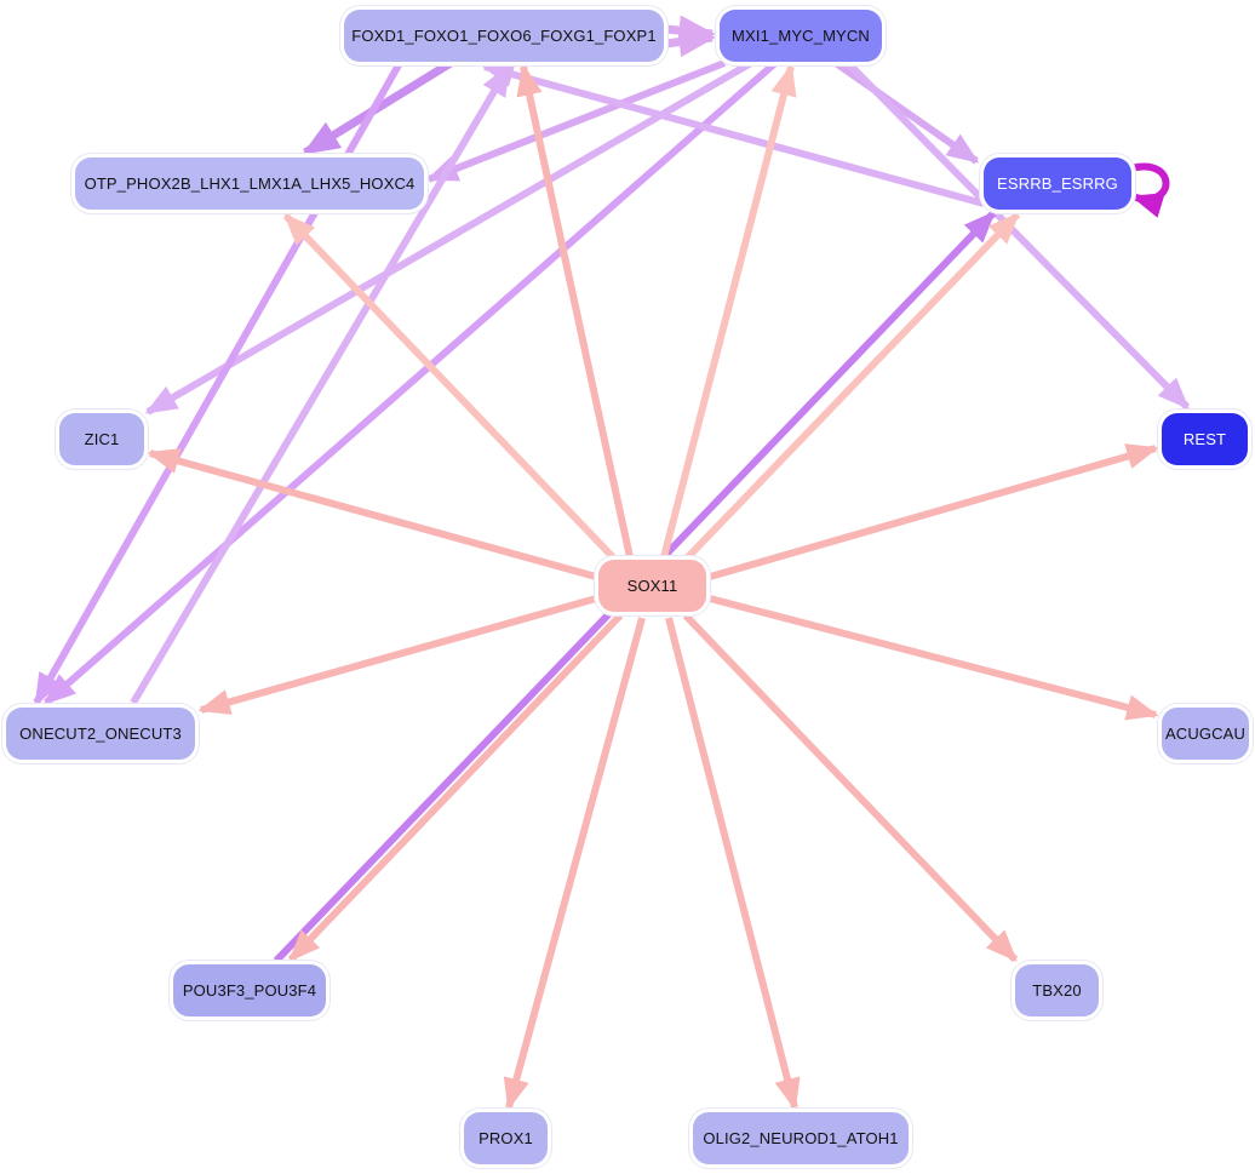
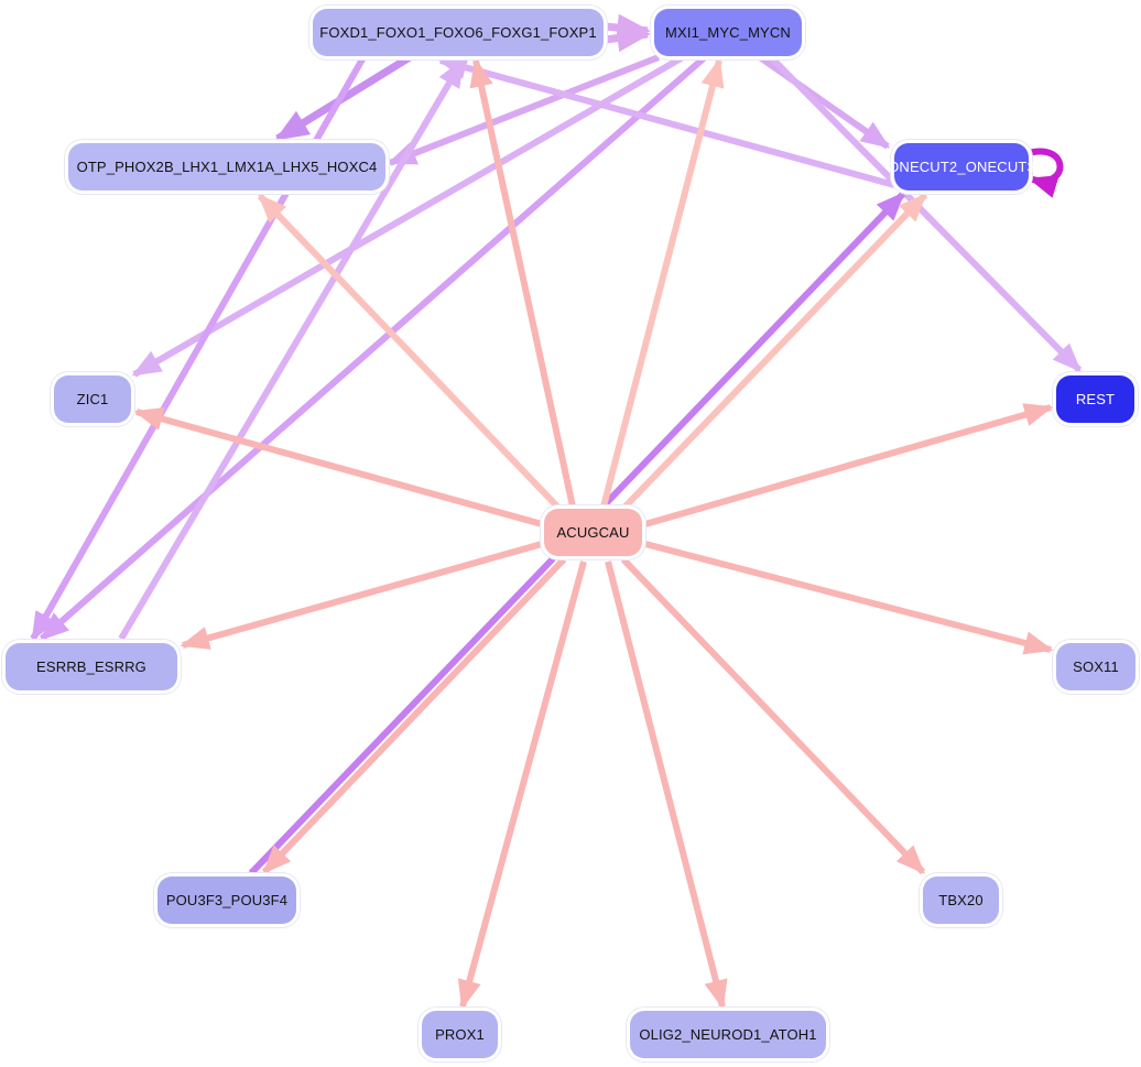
  FOXD1_FOXO1_FOXO6_FOXG1_FOXP1
  MXI1_MYC_MYCN
  OTP_PHOX2B_LHX1_LMX1A_LHX5_HOXC4
- ESRRB_ESRRG
+ ONECUT2_ONECUT3
  ZIC1
  REST
- SOX11
+ ACUGCAU
- ONECUT2_ONECUT3
+ ESRRB_ESRRG
- ACUGCAU
+ SOX11
  POU3F3_POU3F4
  TBX20
  PROX1
  OLIG2_NEUROD1_ATOH1
